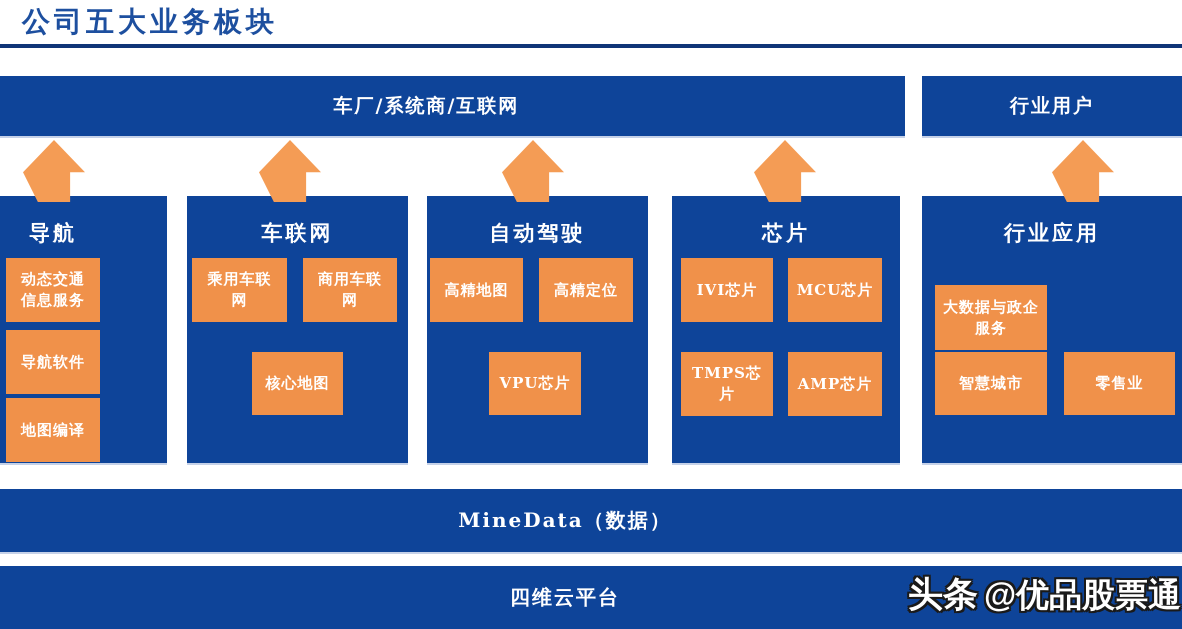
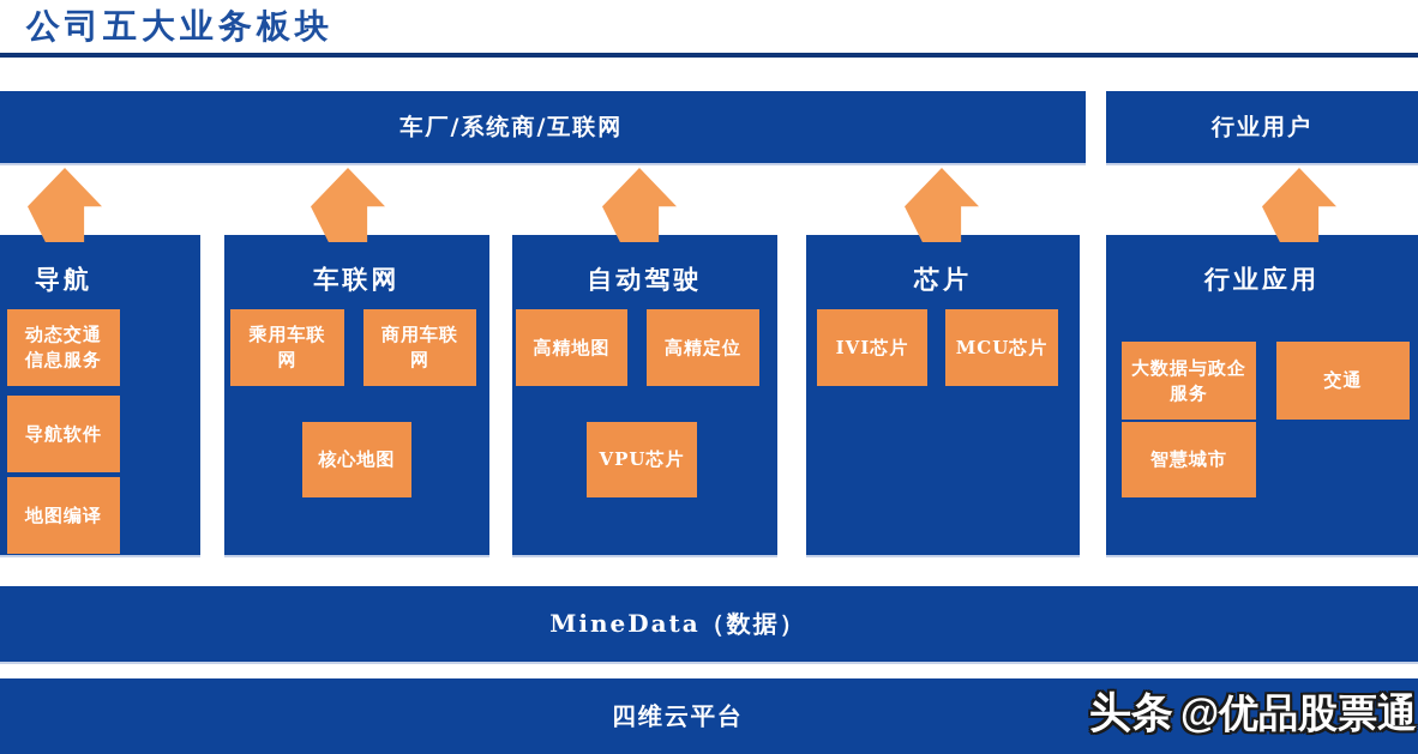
  公司五大业务板块
  车厂/系统商/互联网
  行业用户
  导航
  车联网
  自动驾驶
  芯片
  行业应用
  动态交通信息服务
  导航软件
  地图编译
  乘用车联网
  商用车联网
  核心地图
  高精地图
  高精定位
  VPU芯片
  IVI芯片
  MCU芯片
- TMPS芯片
- AMP芯片
  大数据与政企服务
+ 交通
  智慧城市
- 零售业
  MineData（数据）
  四维云平台
  头条 @优品股票通
